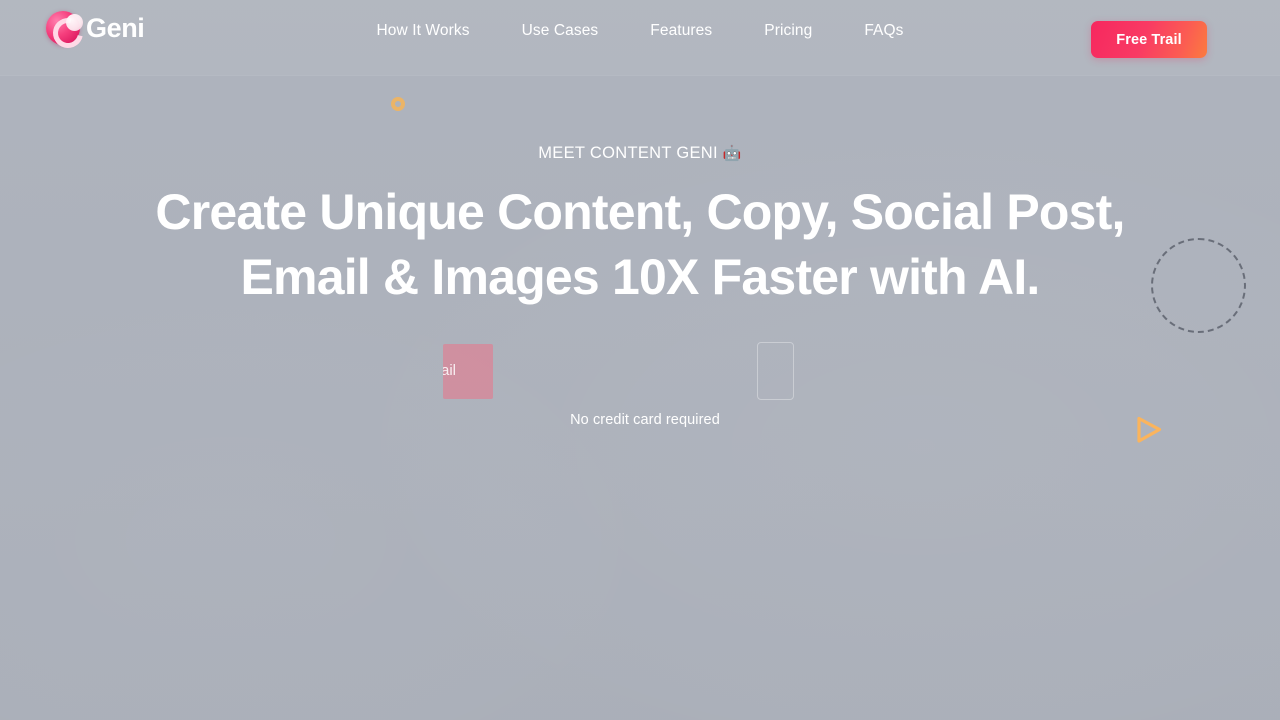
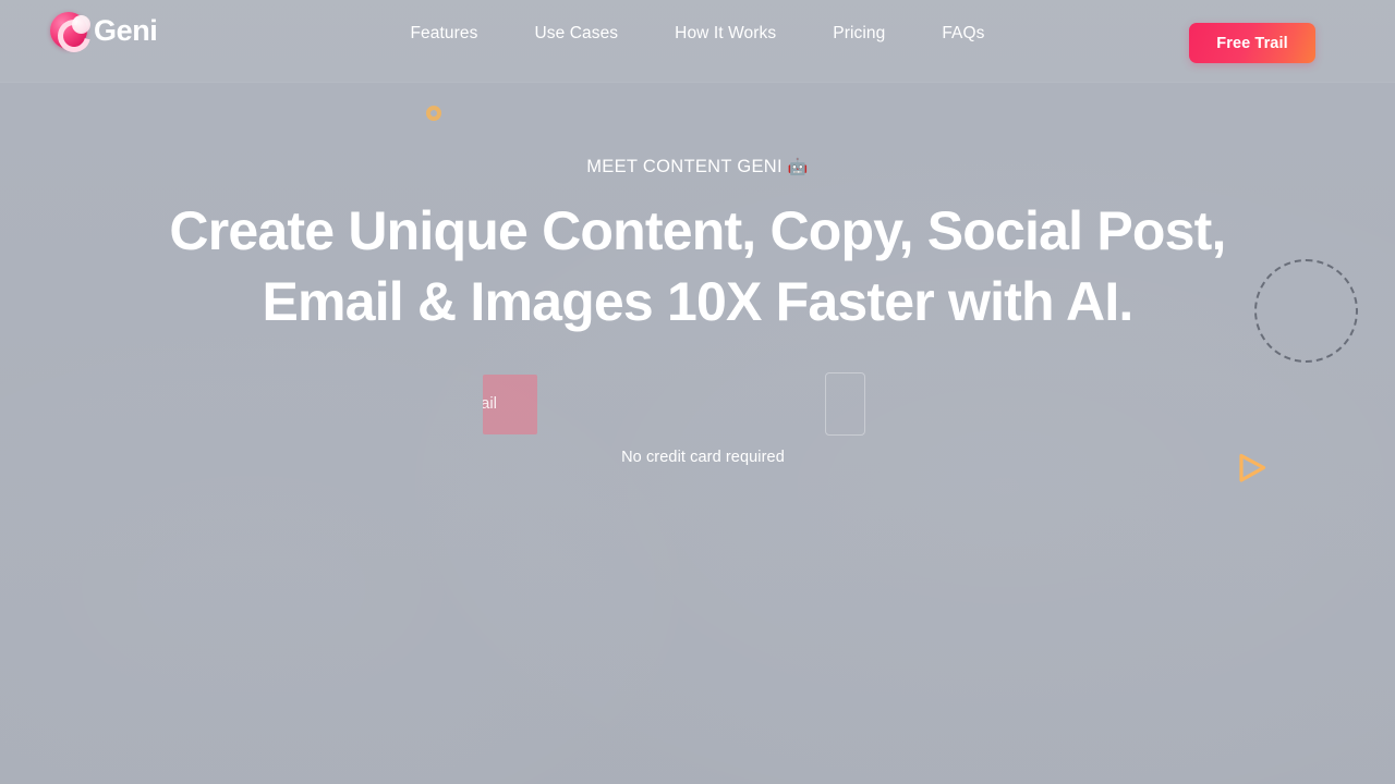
  Geni
- How It Works
+ Features
  Use Cases
- Features
+ How It Works
  Pricing
  FAQs
  Free Trail
  MEET CONTENT GENI 🤖
  Create Unique Content, Copy, Social Post,
  Email & Images 10X Faster with AI.
  ail
  No credit card required
